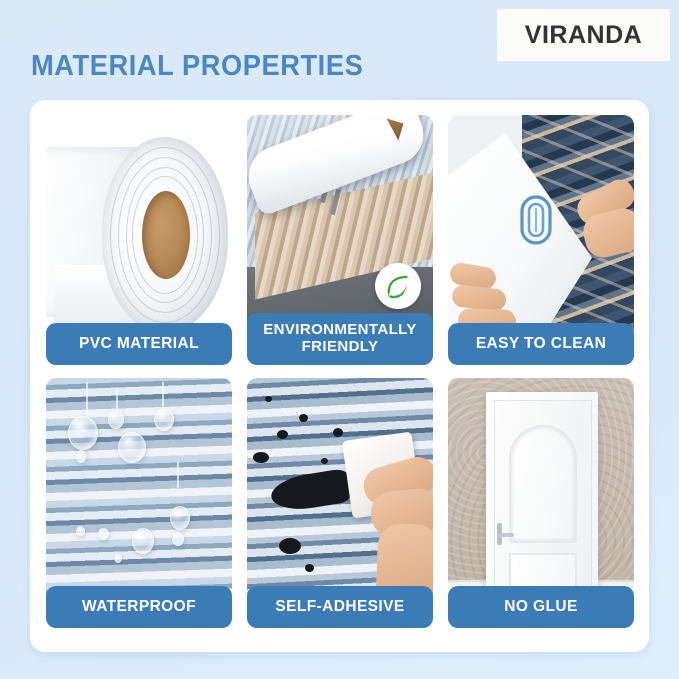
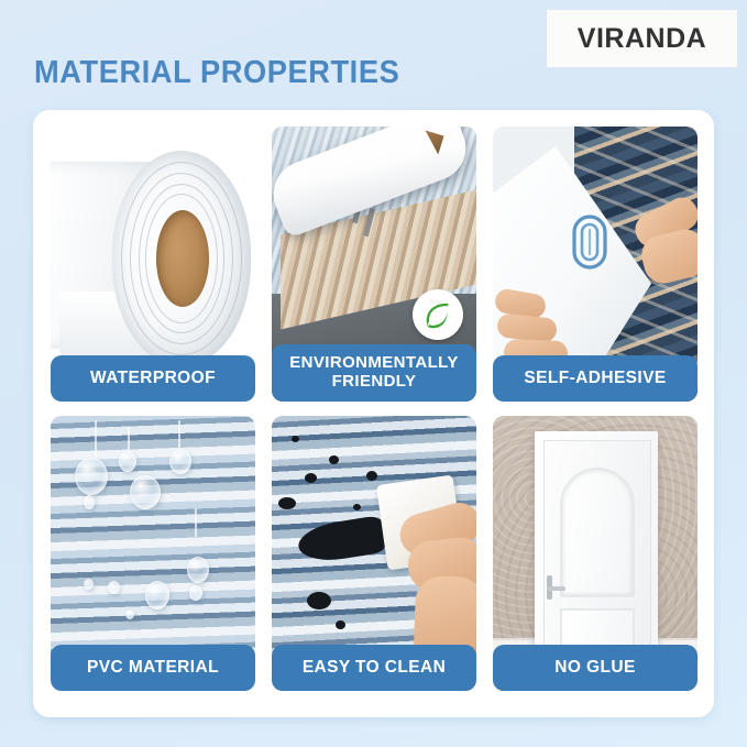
  VIRANDA
  MATERIAL PROPERTIES
- PVC MATERIAL
+ WATERPROOF
  ENVIRONMENTALLY FRIENDLY
- EASY TO CLEAN
+ SELF-ADHESIVE
- WATERPROOF
+ PVC MATERIAL
- SELF-ADHESIVE
+ EASY TO CLEAN
  NO GLUE
